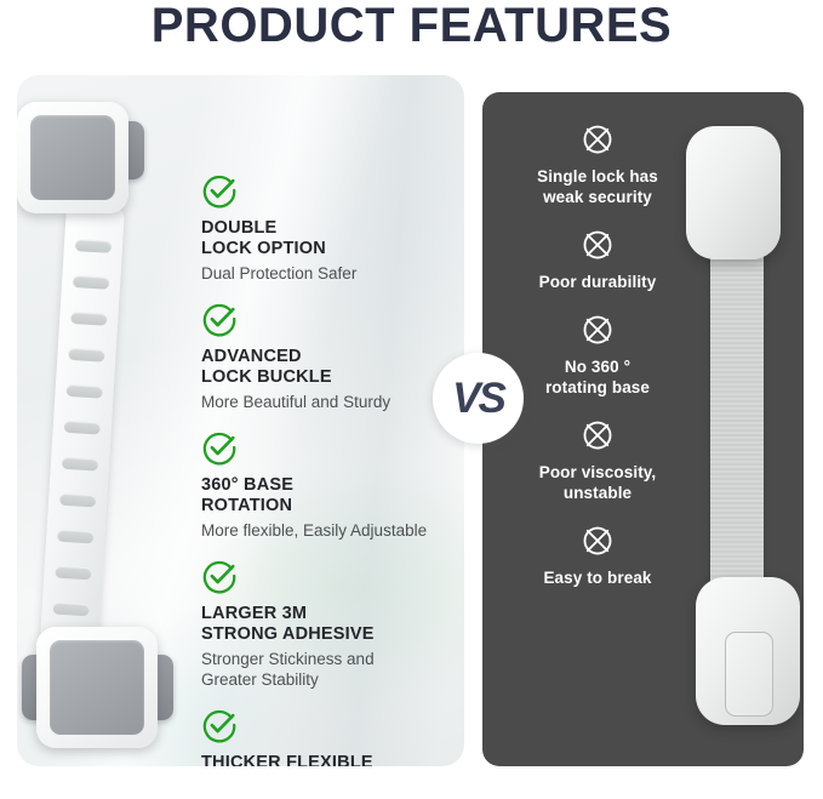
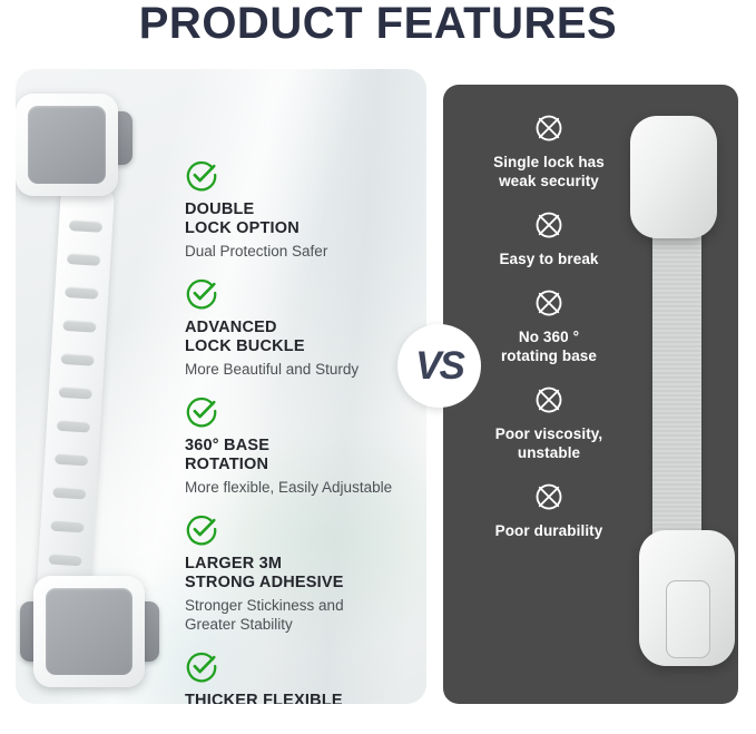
  PRODUCT FEATURES
  DOUBLE
  LOCK OPTION
  Dual Protection Safer
  ADVANCED
  LOCK BUCKLE
  More Beautiful and Sturdy
  360° BASE
  ROTATION
  More flexible, Easily Adjustable
  LARGER 3M
  STRONG ADHESIVE
  Stronger Stickiness and
  Greater Stability
  THICKER FLEXIBLE
  Single lock has
  weak security
- Poor durability
+ Easy to break
  No 360 °
  rotating base
  Poor viscosity,
  unstable
- Easy to break
+ Poor durability
  VS
